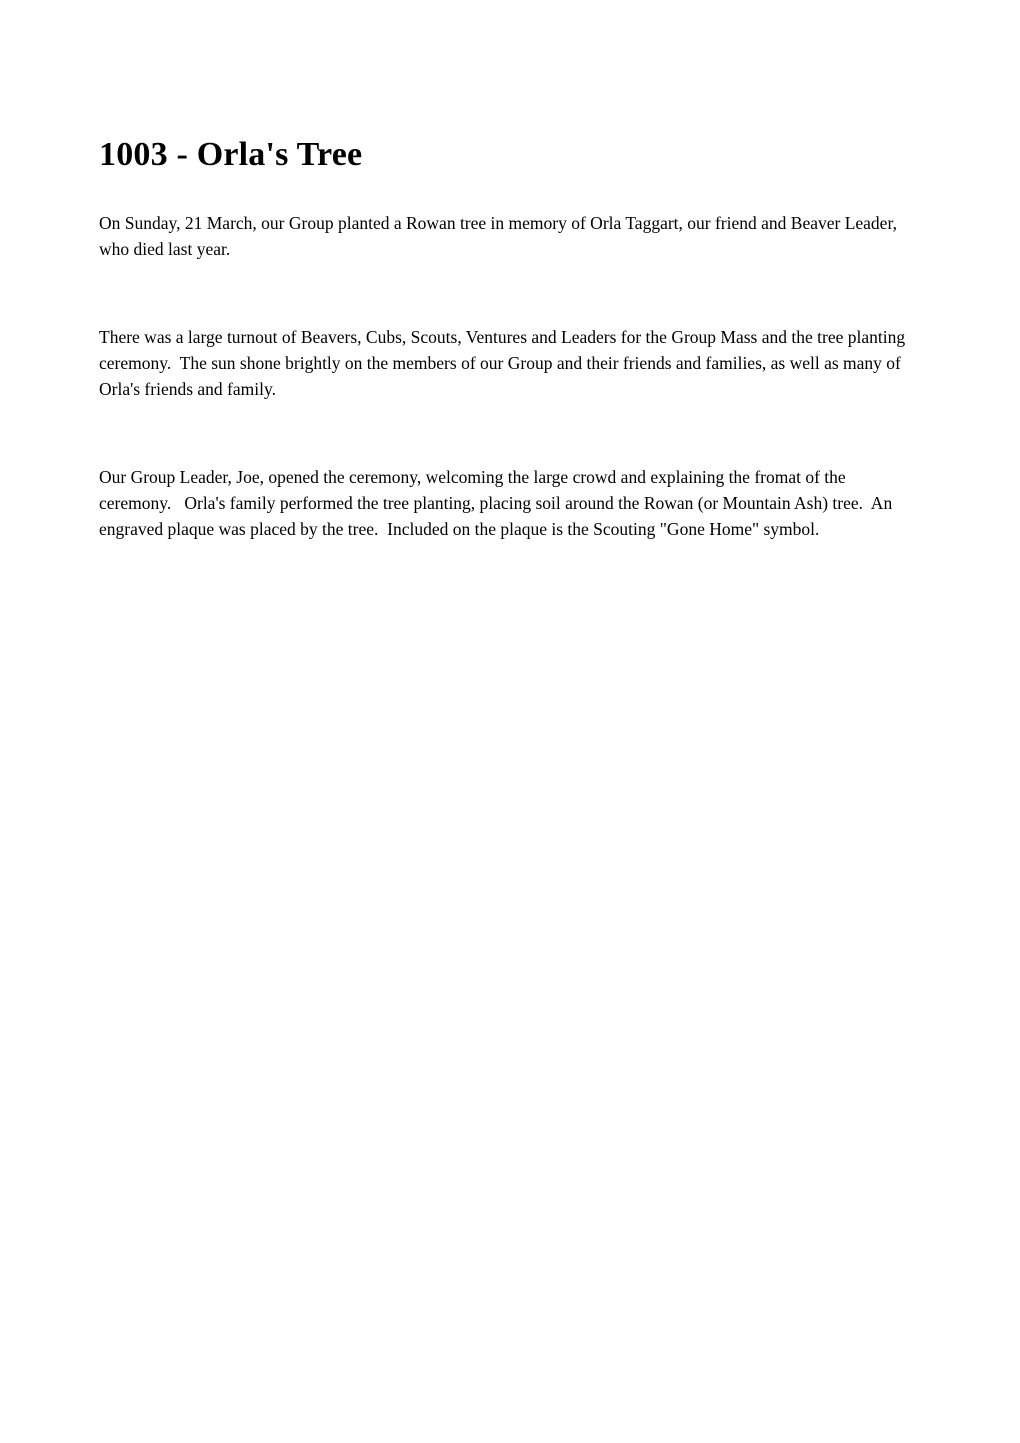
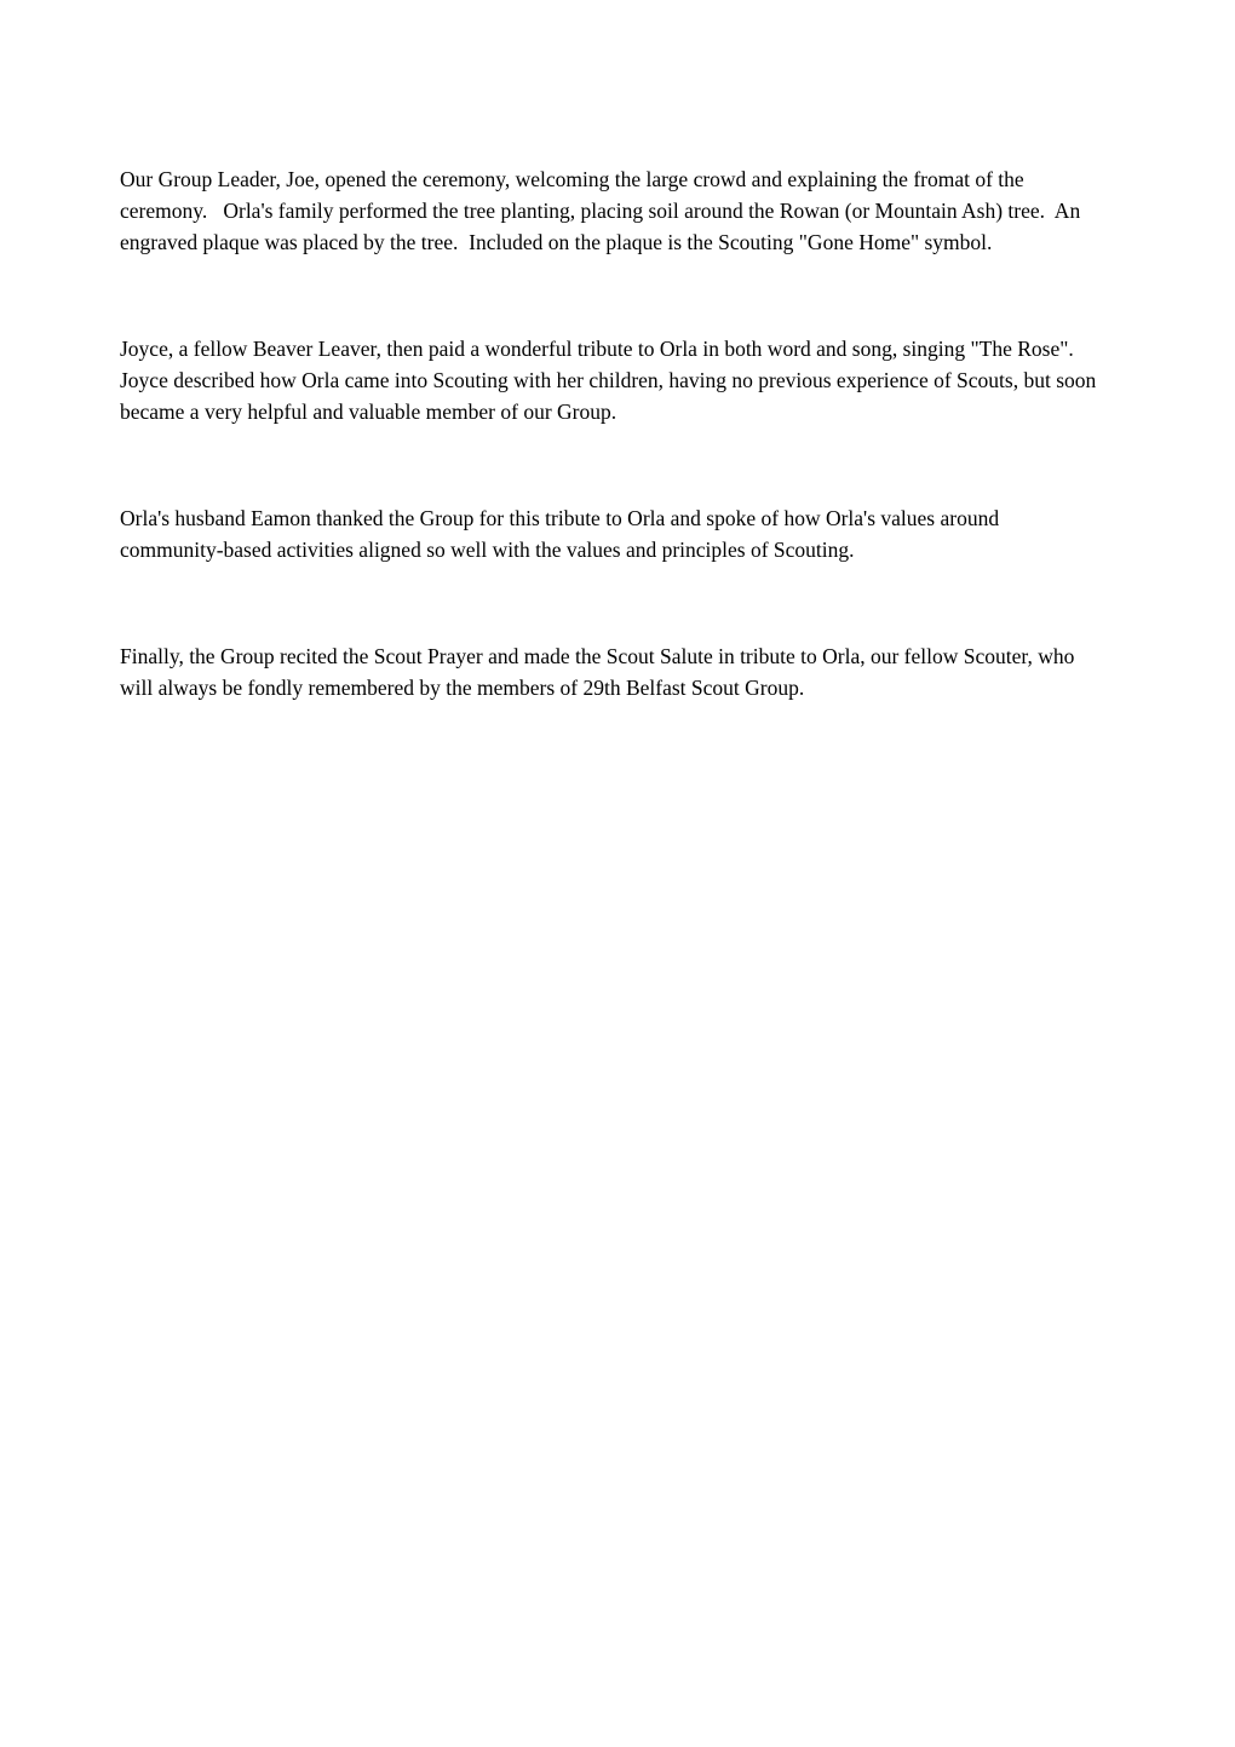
- 1003 - Orla's Tree
- On Sunday, 21 March, our Group planted a Rowan tree in memory of Orla Taggart, our friend and Beaver Leader, who died last year.
- There was a large turnout of Beavers, Cubs, Scouts, Ventures and Leaders for the Group Mass and the tree planting ceremony. The sun shone brightly on the members of our Group and their friends and families, as well as many of Orla's friends and family.
  Our Group Leader, Joe, opened the ceremony, welcoming the large crowd and explaining the fromat of the ceremony. Orla's family performed the tree planting, placing soil around the Rowan (or Mountain Ash) tree. An engraved plaque was placed by the tree. Included on the plaque is the Scouting "Gone Home" symbol.
+ Joyce, a fellow Beaver Leaver, then paid a wonderful tribute to Orla in both word and song, singing "The Rose". Joyce described how Orla came into Scouting with her children, having no previous experience of Scouts, but soon became a very helpful and valuable member of our Group.
+ Orla's husband Eamon thanked the Group for this tribute to Orla and spoke of how Orla's values around community-based activities aligned so well with the values and principles of Scouting.
+ Finally, the Group recited the Scout Prayer and made the Scout Salute in tribute to Orla, our fellow Scouter, who will always be fondly remembered by the members of 29th Belfast Scout Group.
